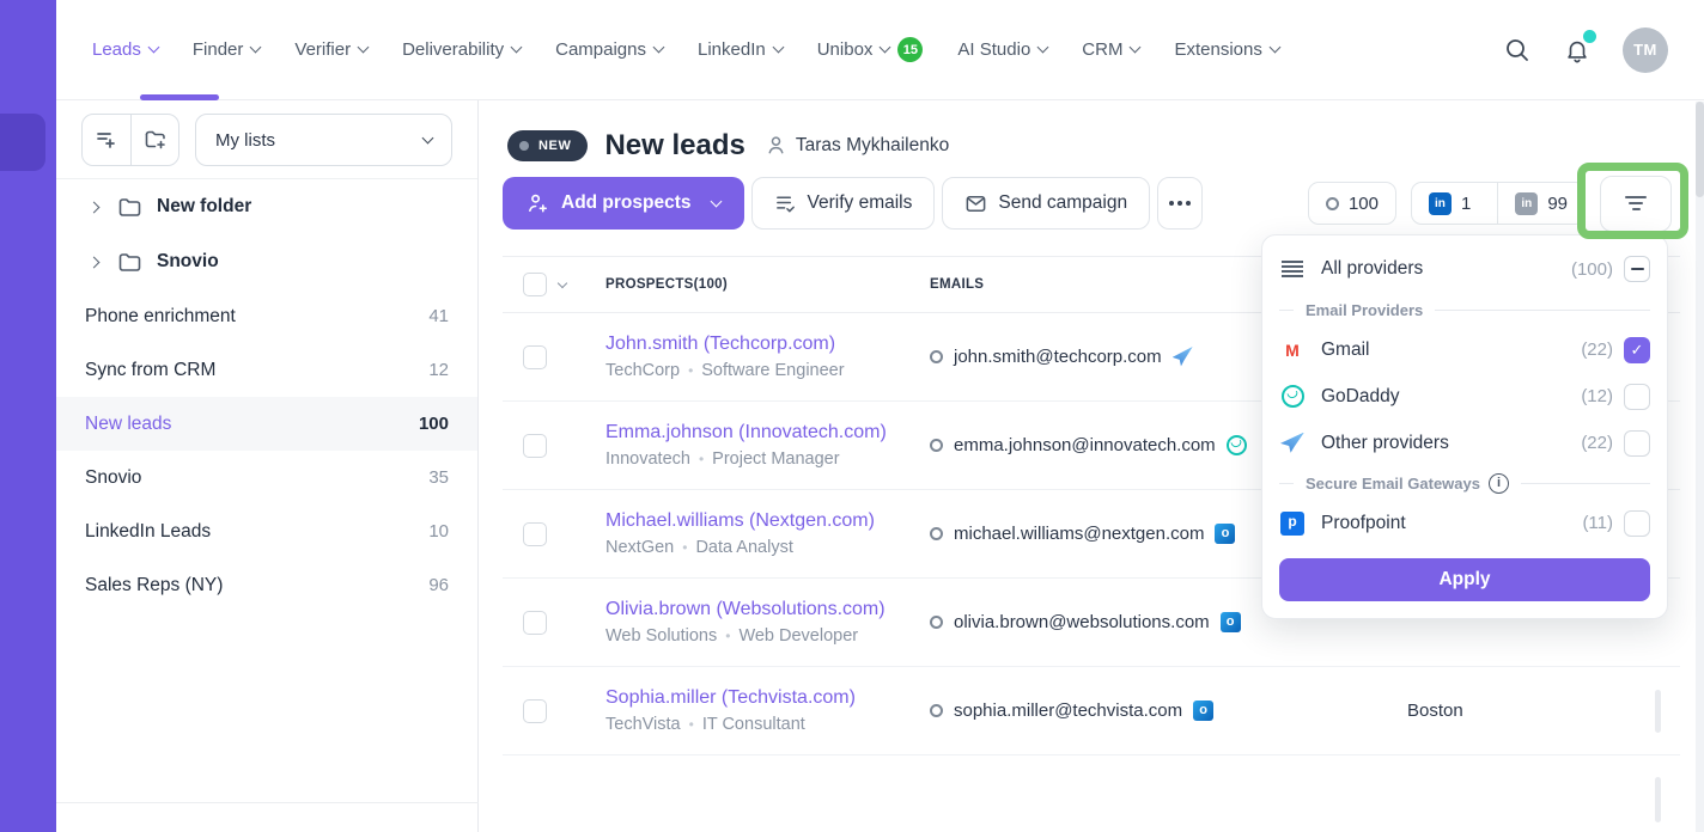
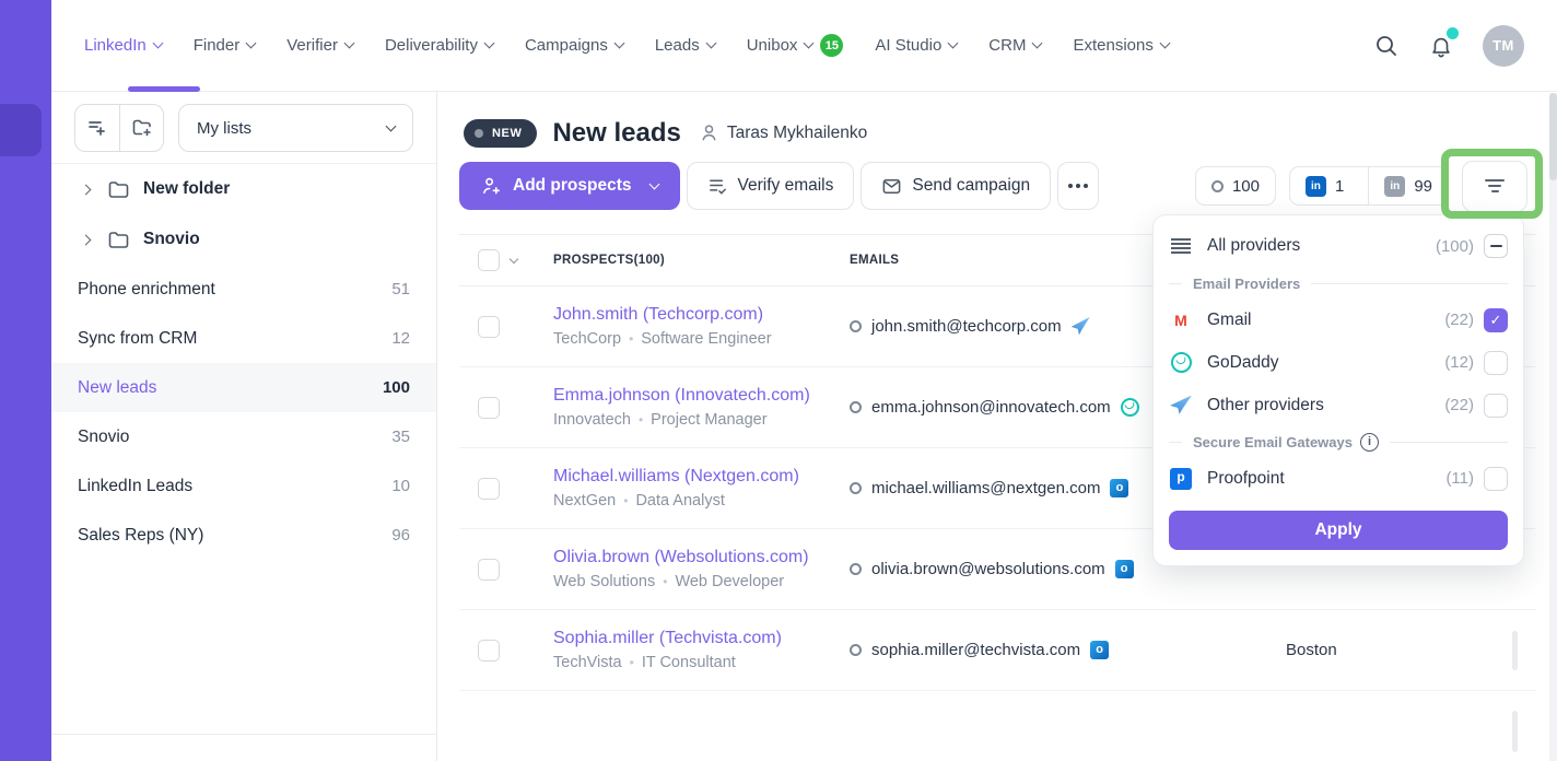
- Leads
+ LinkedIn
  Finder
  Verifier
  Deliverability
  Campaigns
- LinkedIn
+ Leads
  Unibox
  15
  AI Studio
  CRM
  Extensions
  TM
  My lists
  New folder
  Snovio
  Phone enrichment
- 41
+ 51
  Sync from CRM
  12
  New leads
  100
  Snovio
  35
  LinkedIn Leads
  10
  Sales Reps (NY)
  96
  NEW
  New leads
  Taras Mykhailenko
  Add prospects
  Verify emails
  Send campaign
  100
  in
  1
  in
  99
  PROSPECTS(100)
  EMAILS
  John.smith (Techcorp.com)
  TechCorp
  Software Engineer
  john.smith@techcorp.com
  Emma.johnson (Innovatech.com)
  Innovatech
  Project Manager
  emma.johnson@innovatech.com
  Michael.williams (Nextgen.com)
  NextGen
  Data Analyst
  michael.williams@nextgen.com
  Olivia.brown (Websolutions.com)
  Web Solutions
  Web Developer
  olivia.brown@websolutions.com
  Sophia.miller (Techvista.com)
  TechVista
  IT Consultant
  sophia.miller@techvista.com
  Boston
  All providers
  (100)
  Email Providers
  Gmail
  (22)
  GoDaddy
  (12)
  Other providers
  (22)
  Secure Email Gateways
  i
  Proofpoint
  (11)
  Apply
